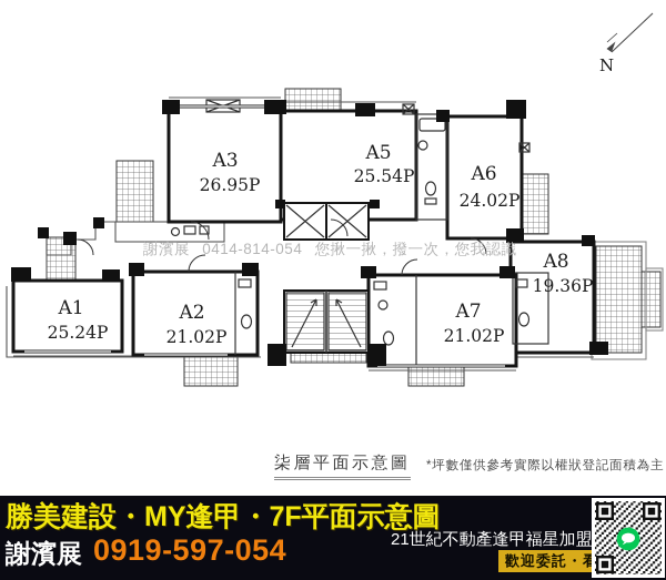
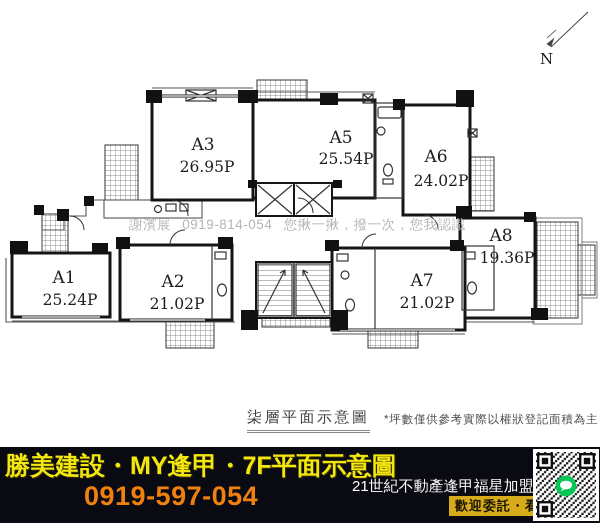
  A3
  26.95P
  A5
  25.54P
  A6
  24.02P
  A8
  19.36P
  A1
  25.24P
  A2
  21.02P
  A7
  21.02P
  N
- 謝濱展 0414-814-054 您揪一揪，撥一次，您我認識
+ 謝濱展 0919-814-054 您揪一揪，撥一次，您我認識
  柒層平面示意圖
  *坪數僅供參考實際以權狀登記面積為主
  勝美建設・MY逢甲・7F平面示意圖
- 謝濱展
  0919-597-054
  21世紀不動產逢甲福星加盟
  歡迎委託・看
